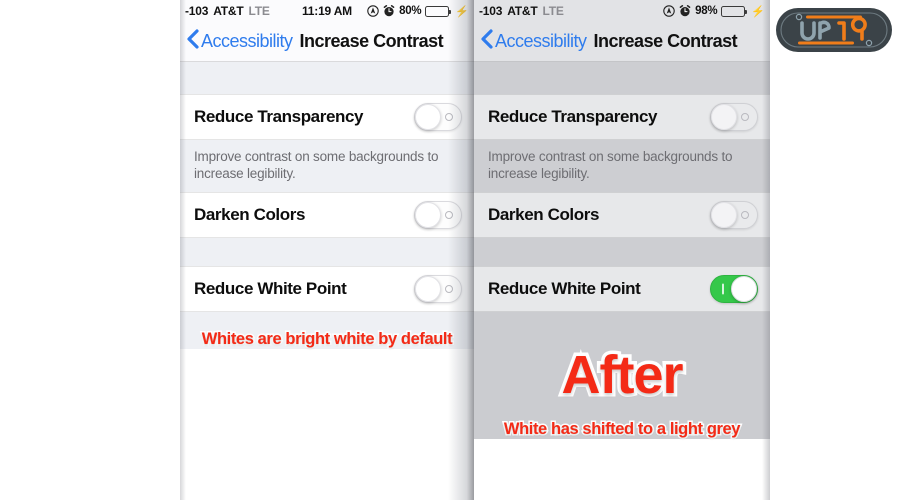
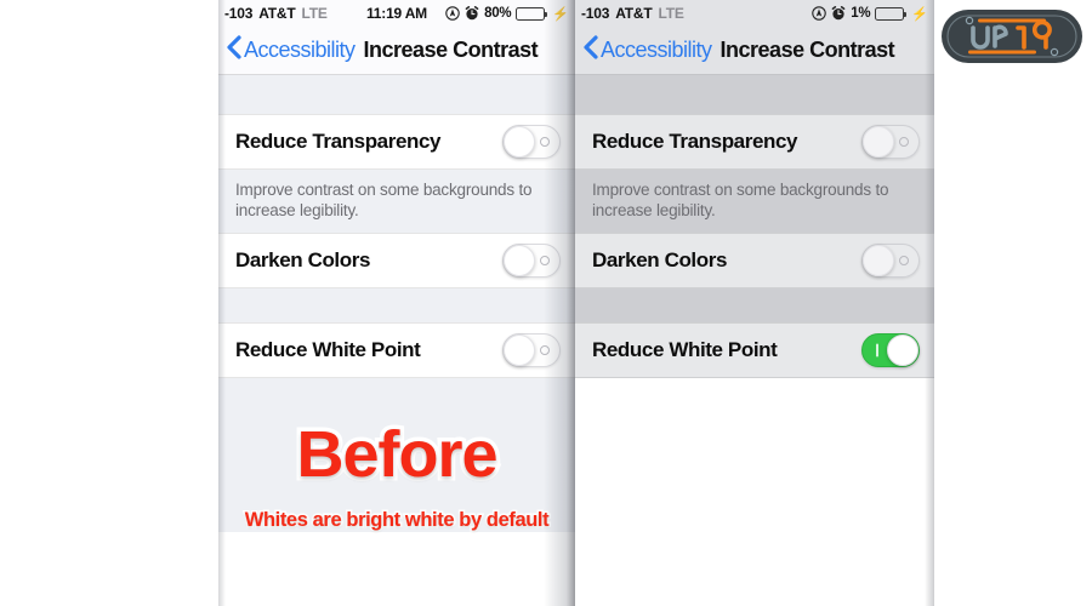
  -103
  AT&T
  LTE
  11:19 AM
  80%
  Accessibility
  Increase Contrast
  Reduce Transparency
  Improve contrast on some backgrounds to increase legibility.
  Darken Colors
  Reduce White Point
+ Before
  Whites are bright white by defaul
  -103
  AT&T
  LTE
- 98%
+ 1%
  ⚡
  Accessibility
  Increase Contrast
  Reduce Transparency
  Improve contrast on some backgrounds to increase legibility.
  Darken Colors
  Reduce White Point
- After
- White has shifted to a light grey
